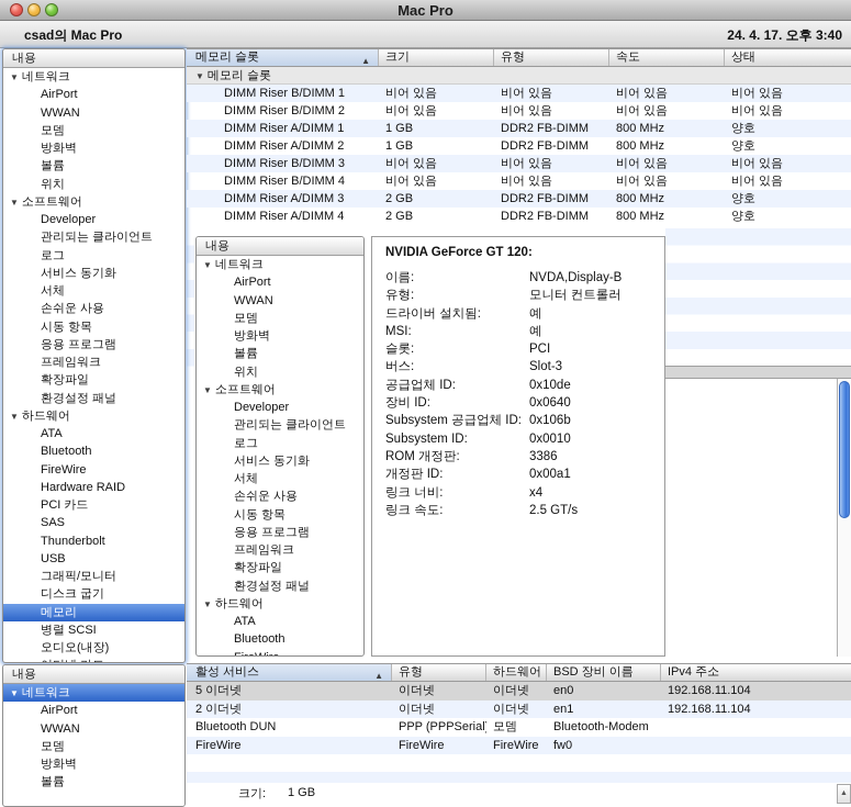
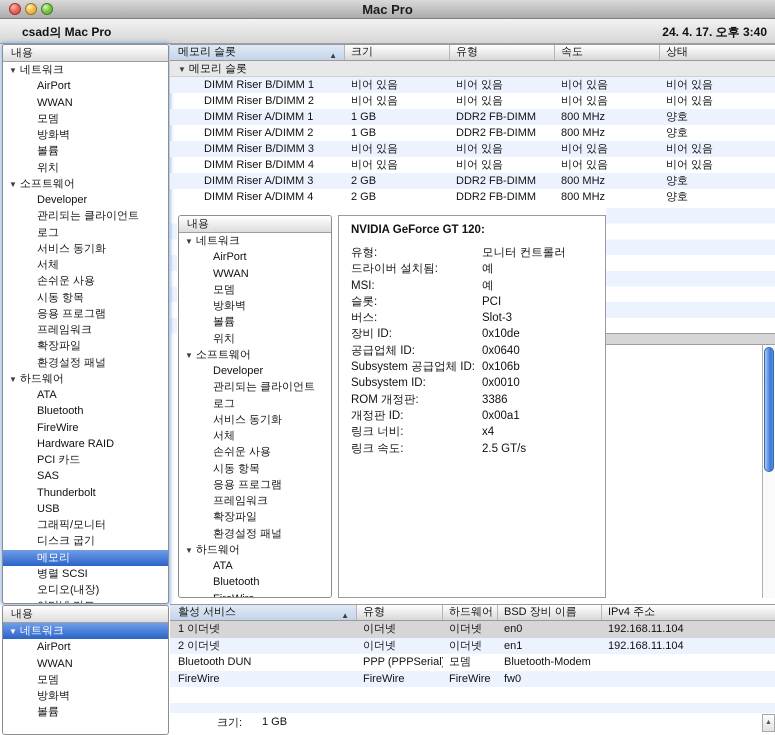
  Mac Pro
  csad의 Mac Pro
  24. 4. 17. 오후 3:40
  내용
  ▼ 네트워크
  AirPort
  WWAN
  모뎀
  방화벽
  볼륨
  위치
  ▼ 소프트웨어
  Developer
  관리되는 클라이언트
  로그
  서비스 동기화
  서체
  손쉬운 사용
  시동 항목
  응용 프로그램
  프레임워크
  확장파일
  환경설정 패널
  ▼ 하드웨어
  ATA
  Bluetooth
  FireWire
  Hardware RAID
  PCI 카드
  SAS
  Thunderbolt
  USB
  그래픽/모니터
  디스크 굽기
  메모리
  병렬 SCSI
  오디오(내장)
  메모리 슬롯
  ▲
  크기
  유형
  속도
  상태
  ▼ 메모리 슬롯
  DIMM Riser B/DIMM 1
  비어 있음
  비어 있음
  비어 있음
  비어 있음
  DIMM Riser B/DIMM 2
  비어 있음
  비어 있음
  비어 있음
  비어 있음
  DIMM Riser A/DIMM 1
  1 GB
  DDR2 FB-DIMM
  800 MHz
  양호
  DIMM Riser A/DIMM 2
  1 GB
  DDR2 FB-DIMM
  800 MHz
  양호
  DIMM Riser B/DIMM 3
  비어 있음
  비어 있음
  비어 있음
  비어 있음
  DIMM Riser B/DIMM 4
  비어 있음
  비어 있음
  비어 있음
  비어 있음
  DIMM Riser A/DIMM 3
  2 GB
  DDR2 FB-DIMM
  800 MHz
  양호
  DIMM Riser A/DIMM 4
  2 GB
  DDR2 FB-DIMM
  800 MHz
  양호
  내용
  ▼ 네트워크
  AirPort
  WWAN
  모뎀
  방화벽
  볼륨
  위치
  ▼ 소프트웨어
  Developer
  관리되는 클라이언트
  로그
  서비스 동기화
  서체
  손쉬운 사용
  시동 항목
  응용 프로그램
  프레임워크
  확장파일
  환경설정 패널
  ▼ 하드웨어
  ATA
  Bluetooth
  NVIDIA GeForce GT 120:
- 이름:
- NVDA,Display-B
  유형:
  모니터 컨트롤러
  드라이버 설치됨:
  예
  MSI:
  예
  슬롯:
  PCI
  버스:
  Slot-3
- 공급업체 ID:
+ 장비 ID:
  0x10de
- 장비 ID:
+ 공급업체 ID:
  0x0640
  Subsystem 공급업체 ID:
  0x106b
  Subsystem ID:
  0x0010
  ROM 개정판:
  3386
  개정판 ID:
  0x00a1
  링크 너비:
  x4
  링크 속도:
  2.5 GT/s
  내용
  ▼ 네트워크
  AirPort
  WWAN
  모뎀
  방화벽
  볼륨
  활성 서비스
  ▲
  유형
  하드웨어
  BSD 장비 이름
  IPv4 주소
- 5 이더넷
+ 1 이더넷
  이더넷
  이더넷
  en0
  192.168.11.104
  2 이더넷
  이더넷
  이더넷
  en1
  192.168.11.104
  Bluetooth DUN
  PPP (PPPSerial
  모뎀
  Bluetooth-Modem
  FireWire
  FireWire
  FireWire
  fw0
  크기:
  1 GB
